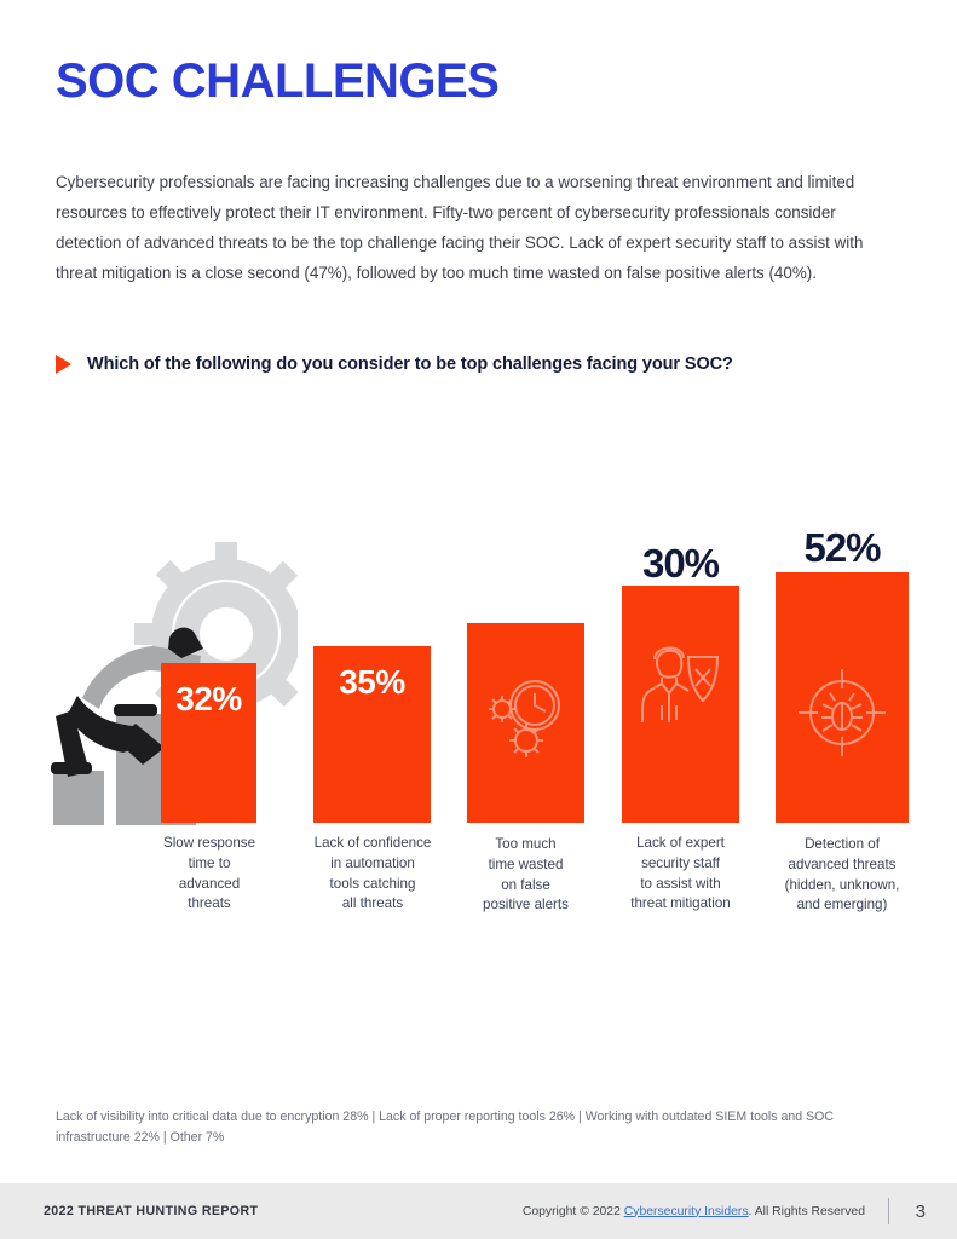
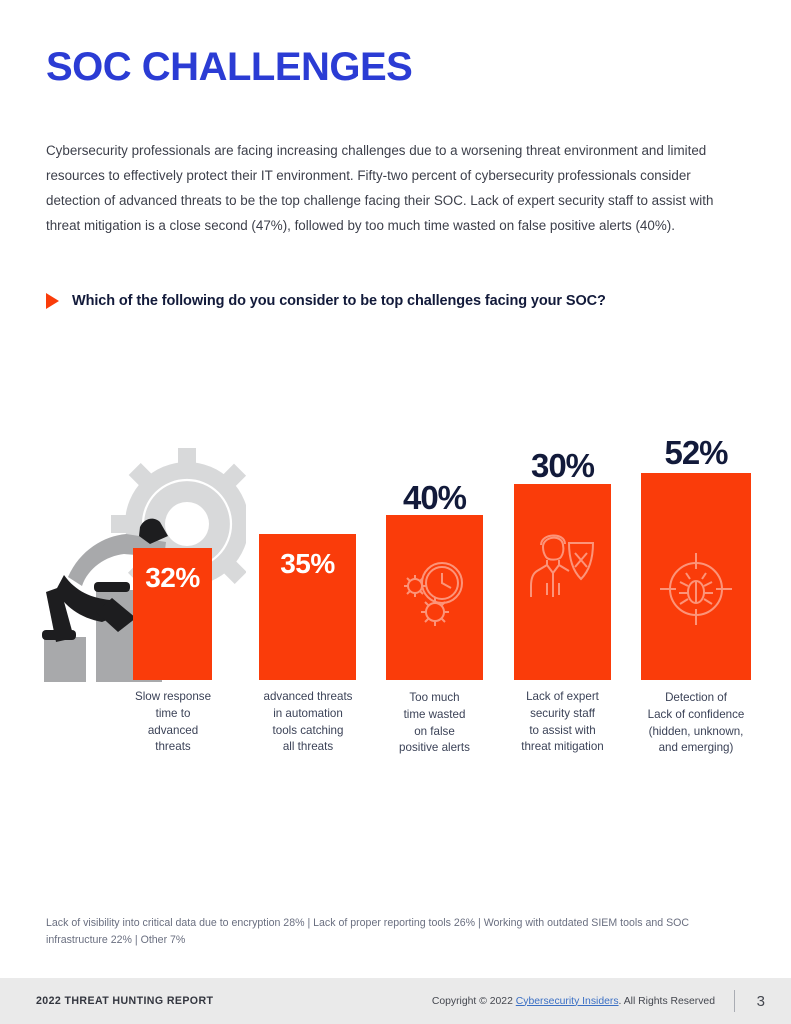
  SOC CHALLENGES
  Cybersecurity professionals are facing increasing challenges due to a worsening threat environment and limited resources to effectively protect their IT environment. Fifty-two percent of cybersecurity professionals consider detection of advanced threats to be the top challenge facing their SOC. Lack of expert security staff to assist with threat mitigation is a close second (47%), followed by too much time wasted on false positive alerts (40%).
  Which of the following do you consider to be top challenges facing your SOC?
  32%
  Slow response
  time to
  advanced
  threats
  35%
- Lack of confidence
+ advanced threats
  in automation
  tools catching
  all threats
+ 40%
  Too much
  time wasted
  on false
  positive alerts
  30%
  Lack of expert
  security staff
  to assist with
  threat mitigation
  52%
  Detection of
- advanced threats
+ Lack of confidence
  (hidden, unknown,
  and emerging)
  Lack of visibility into critical data due to encryption 28% | Lack of proper reporting tools 26% | Working with outdated SIEM tools and SOC infrastructure 22% | Other 7%
  2022 THREAT HUNTING REPORT
  Copyright © 2022 Cybersecurity Insiders. All Rights Reserved
  3
